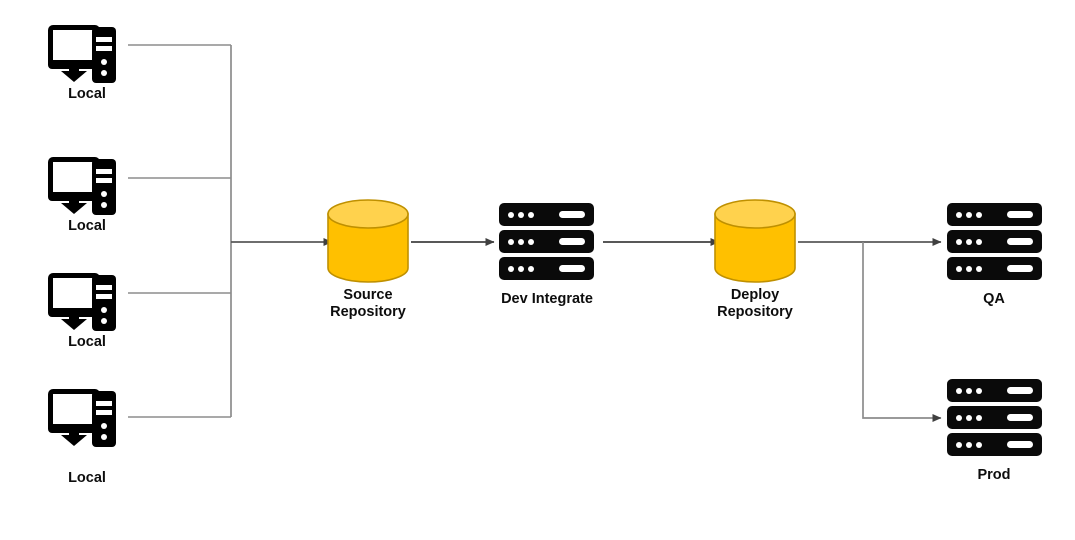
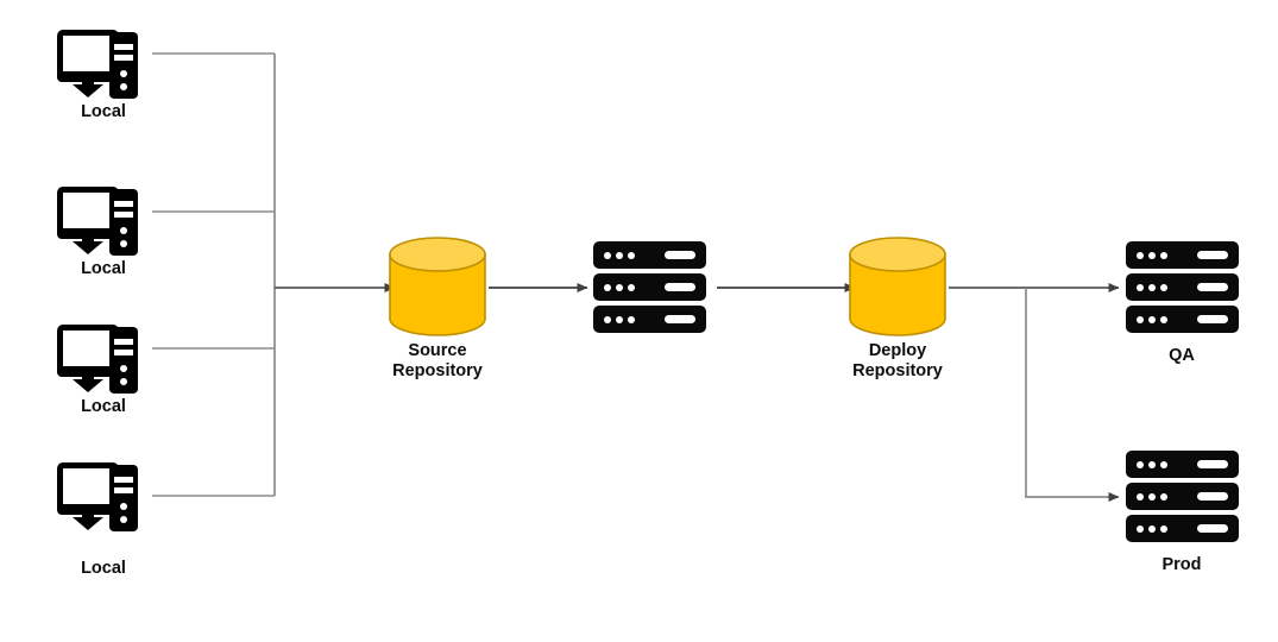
  Local
  Local
  Local
  Local
  Source
  Repository
- Dev Integrate
  Deploy
  Repository
  QA
  Prod
